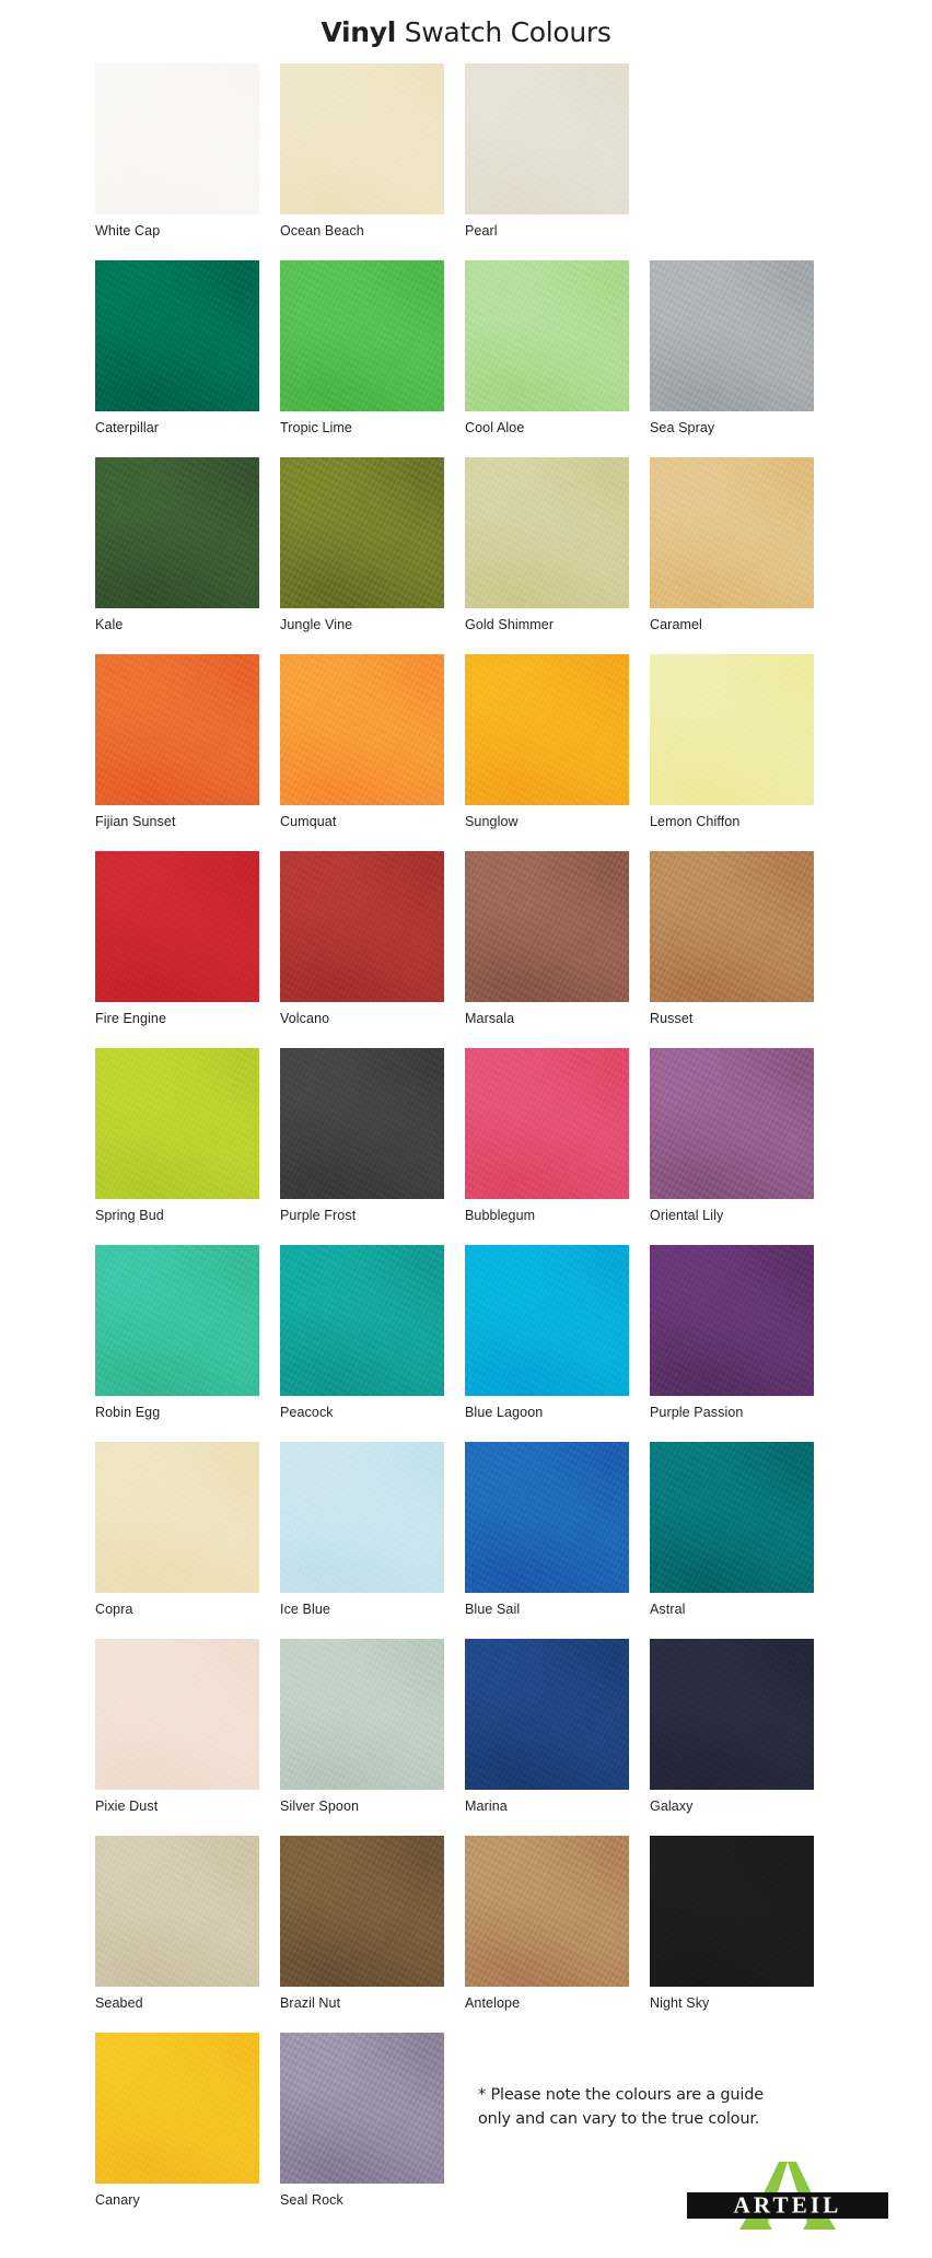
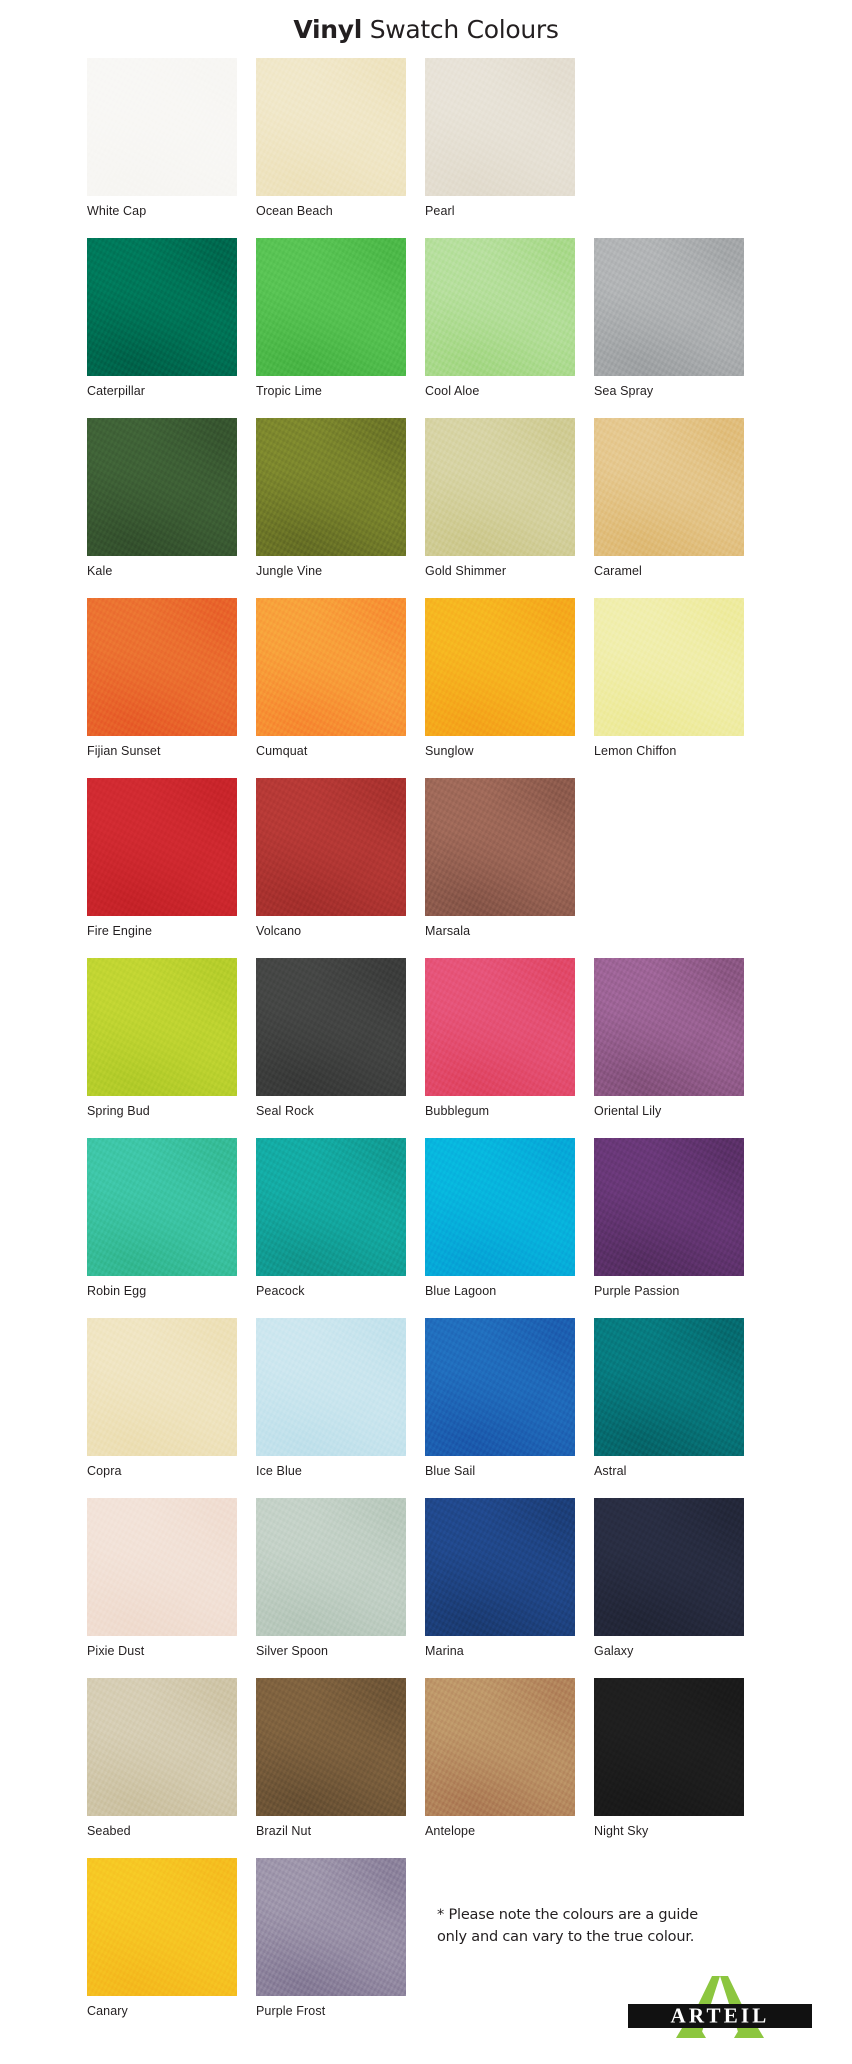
  Vinyl Swatch Colours
  White Cap
  Ocean Beach
  Pearl
  Caterpillar
  Tropic Lime
  Cool Aloe
  Sea Spray
  Kale
  Jungle Vine
  Gold Shimmer
  Caramel
  Fijian Sunset
  Cumquat
  Sunglow
  Lemon Chiffon
  Fire Engine
  Volcano
  Marsala
- Russet
  Spring Bud
- Purple Frost
+ Seal Rock
  Bubblegum
  Oriental Lily
  Robin Egg
  Peacock
  Blue Lagoon
  Purple Passion
  Copra
  Ice Blue
  Blue Sail
  Astral
  Pixie Dust
  Silver Spoon
  Marina
  Galaxy
  Seabed
  Brazil Nut
  Antelope
  Night Sky
  Canary
- Seal Rock
+ Purple Frost
  * Please note the colours are a guide
  only and can vary to the true colour.
  ARTEIL
